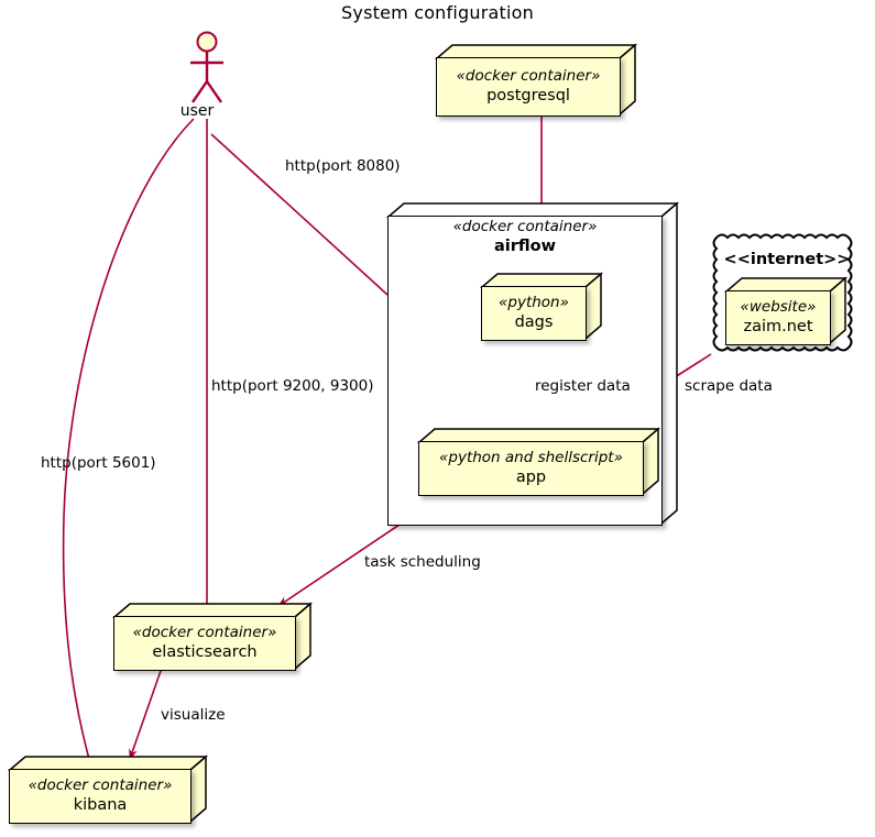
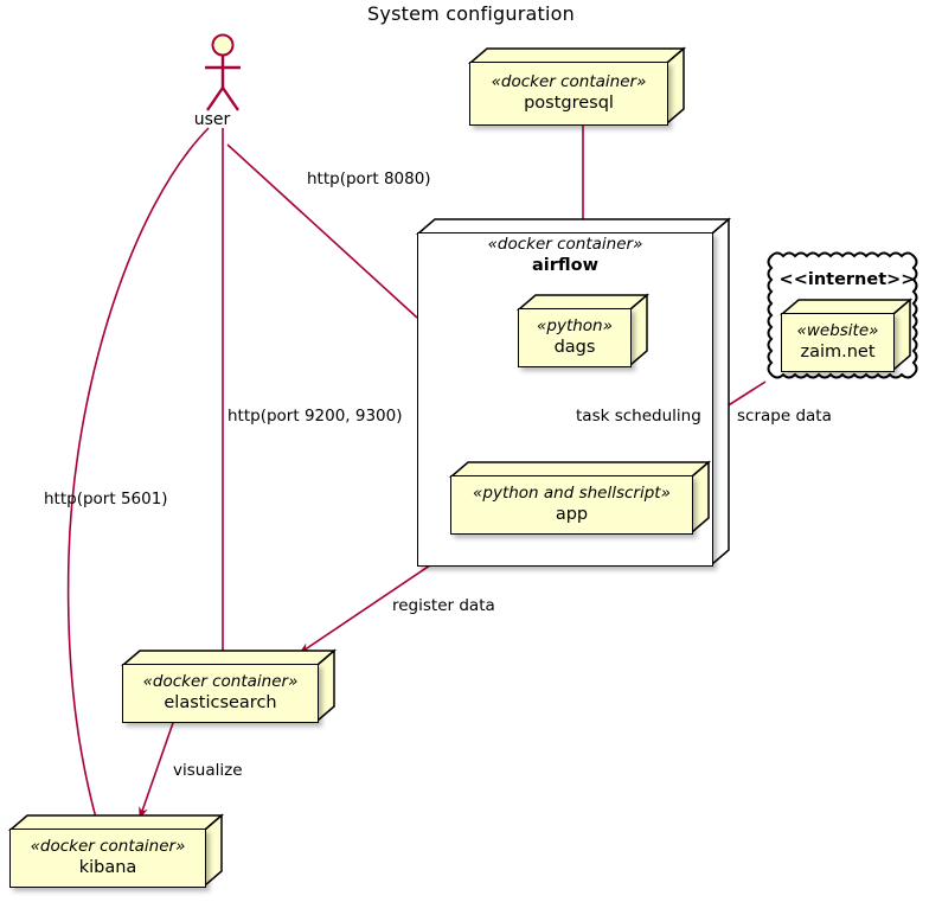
  System configuration
  user
  «docker container»
  postgresql
  «docker container»
  airflow
  «python»
  dags
  «python and shellscript»
  app
  <<internet>>
  «website»
  zaim.net
  «docker container»
  elasticsearch
  «docker container»
  kibana
  http(port 8080)
  http(port 9200, 9300)
  http(port 5601)
- register data
+ task scheduling
  scrape data
- task scheduling
+ register data
  visualize
